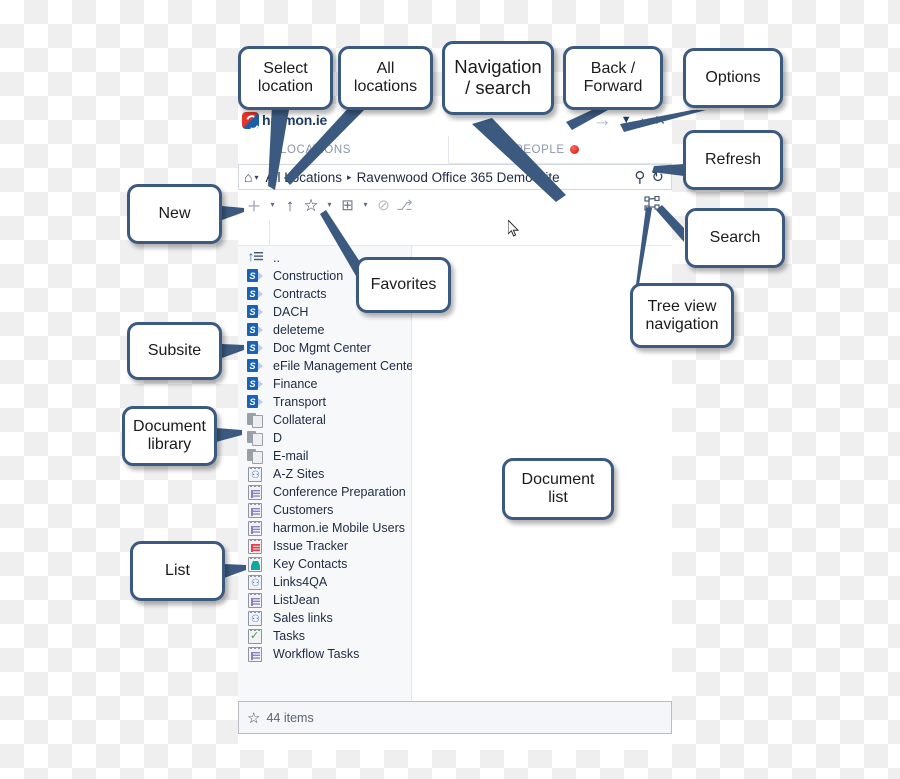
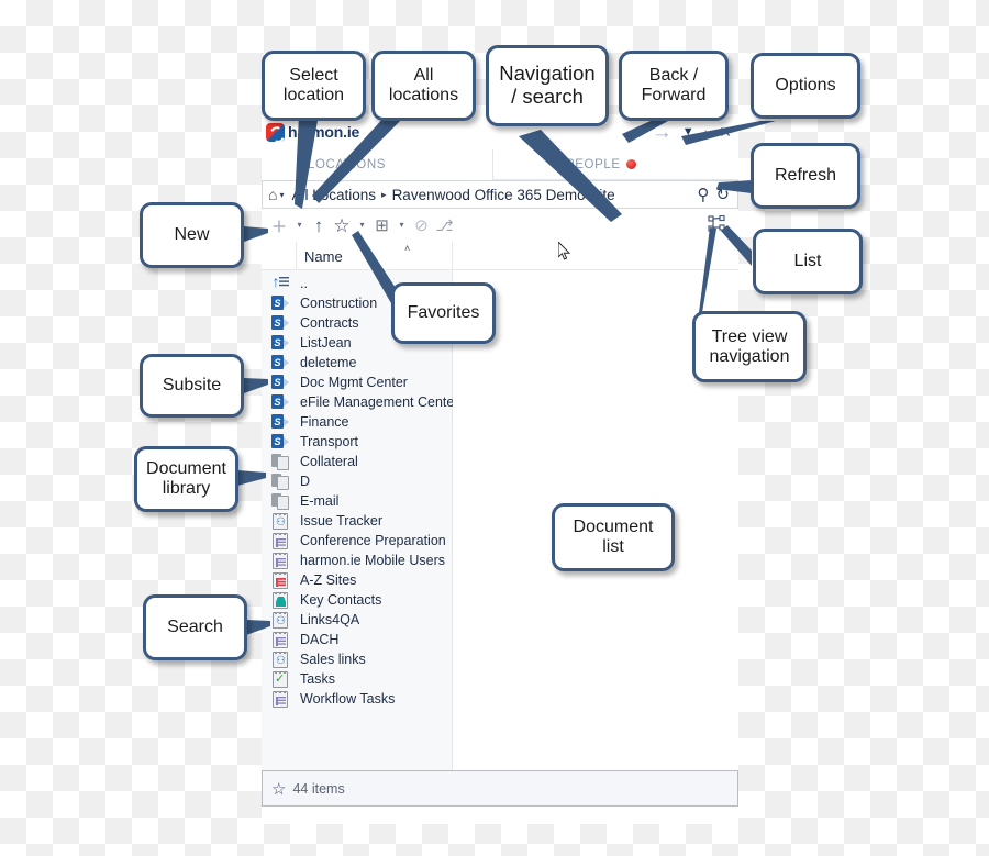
  hmon.ie
  →
  ▼
  LOCAONS
  EOPLE
  ⌂
  ▾
  ▸
  Ravenwood Office 365 Demote
  ⚲
  ↻
  ＋
  ▾
  ↑
  ☆
  ▾
  ⊞
  ▾
  ⊘
  ⎇
+ Name
+ ˄
  ..
  S
  Construction
  S
  Contracts
  S
- DACH
+ ListJean
  S
  deleteme
  S
  Doc Mgmt Center
  S
  eFile Management Cente
  S
  Finance
  S
  Transport
  Collateral
  D
  E-mail
  ⚇
- A-Z Sites
+ Issue Tracker
  Conference Preparation
- Customers
  harmon.ie Mobile Users
- Issue Tracker
+ A-Z Sites
  Key Contacts
  ⚇
  Links4QA
- ListJean
+ DACH
  ⚇
  Sales links
  ✓
  Tasks
  Workflow Tasks
  ☆
  44 items
  Select
  location
  All
  locations
  Navigation
  / search
  Back /
  Forward
  Options
  Refresh
- Search
+ List
  Tree view
  navigation
  New
  Favorites
  Subsite
  Document
  library
- List
+ Search
  Document
  list
